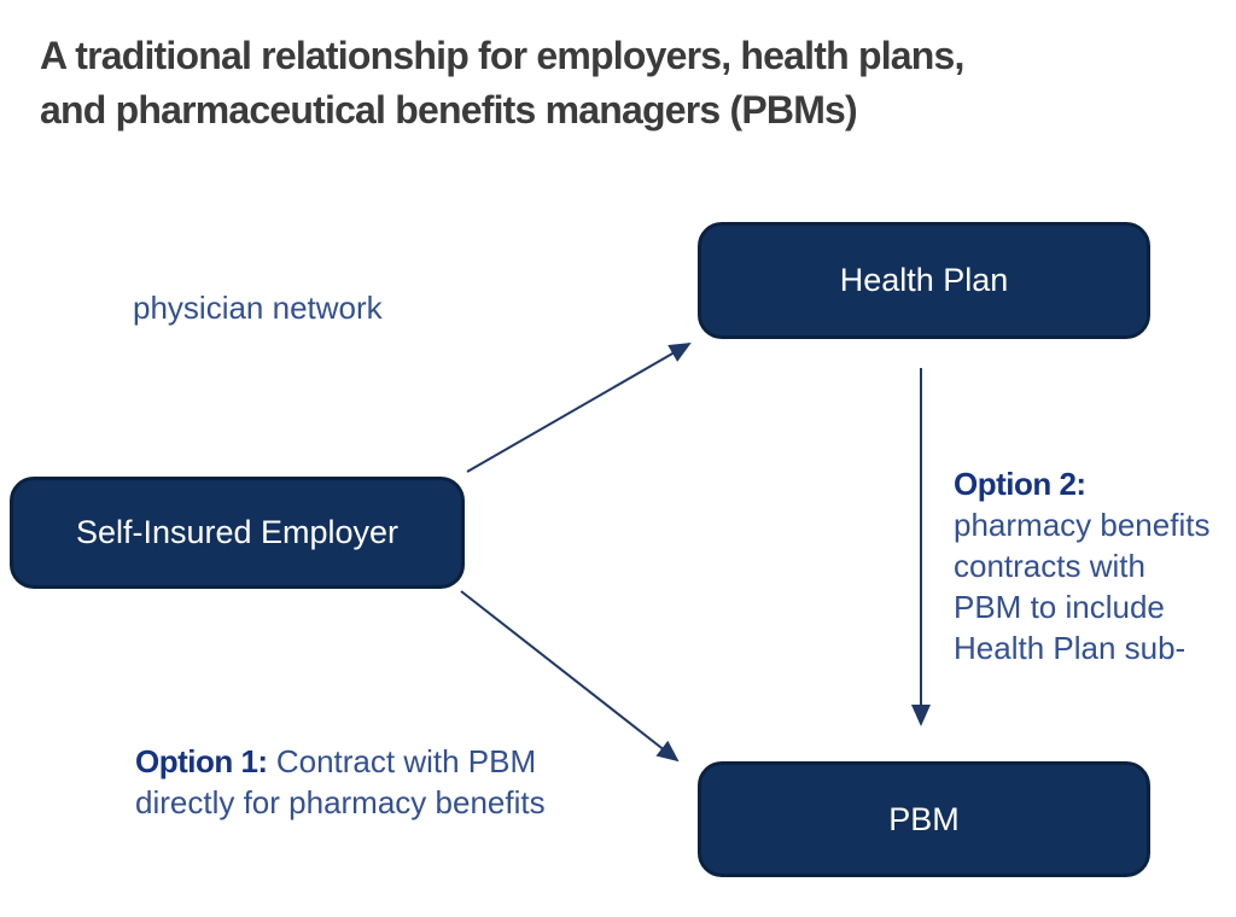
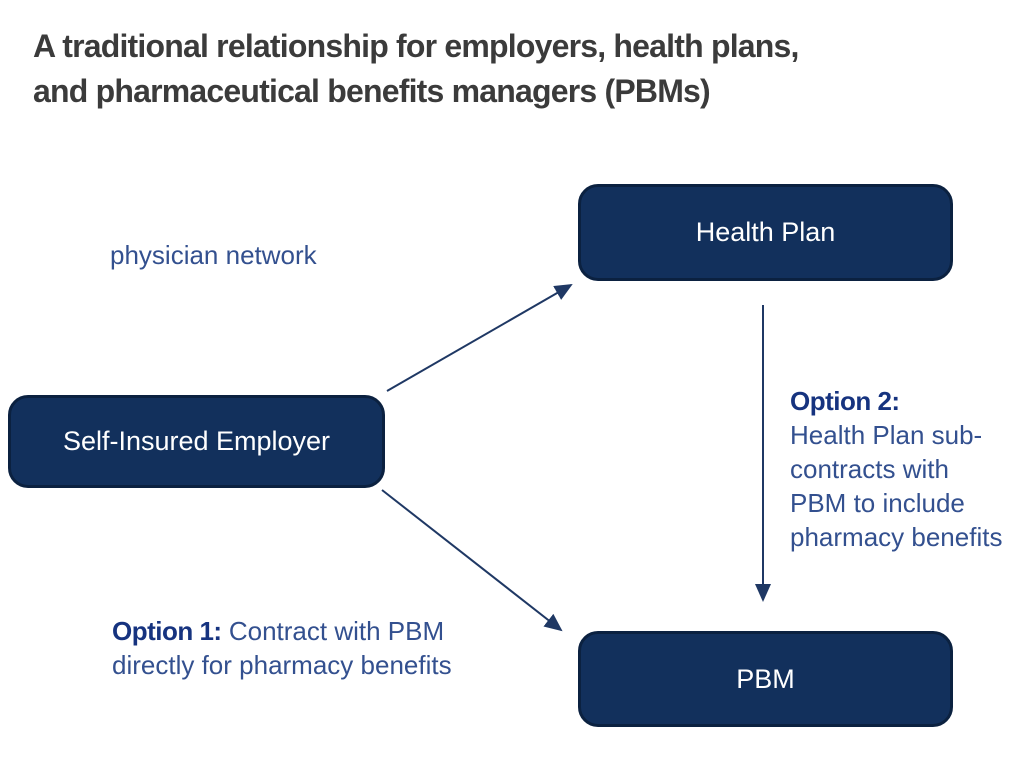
  A traditional relationship for employers, health plans,
  and pharmaceutical benefits managers (PBMs)
  Health Plan
  Self-Insured Employer
  PBM
  physician network
  Option 2:
- pharmacy benefits
+ Health Plan sub-
  contracts with
  PBM to include
- Health Plan sub-
+ pharmacy benefits
  Option 1: Contract with PBM
  directly for pharmacy benefits
